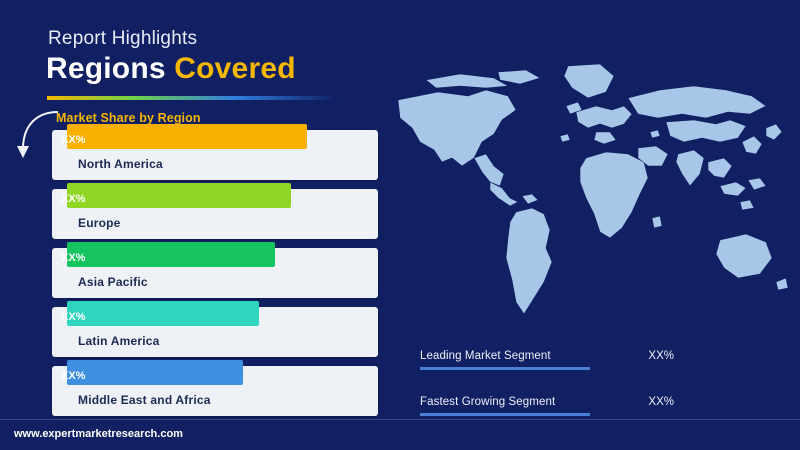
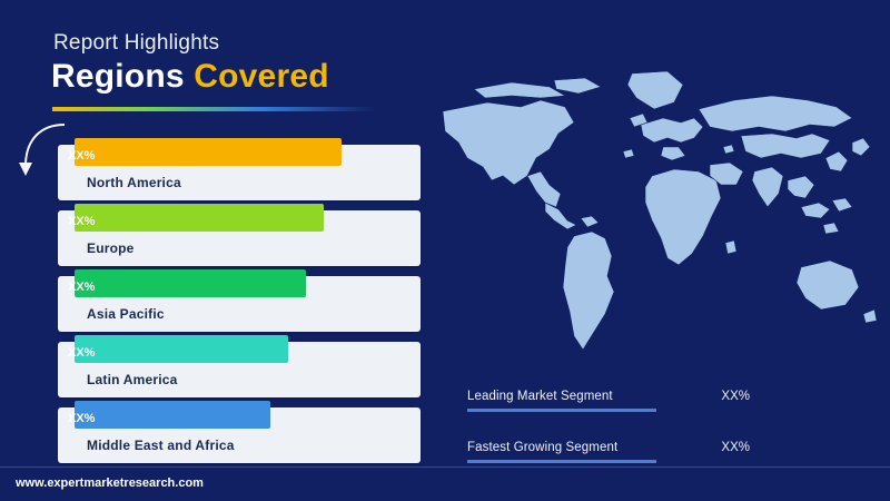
  Report Highlights
  Regions Covered
- Market Share by Region
  XX%
  North America
  XX%
  Europe
  XX%
  Asia Pacific
  XX%
  Latin America
  XX%
  Middle East and Africa
  Leading Market Segment
  XX%
  Fastest Growing Segment
  XX%
  www.expertmarketresearch.com
